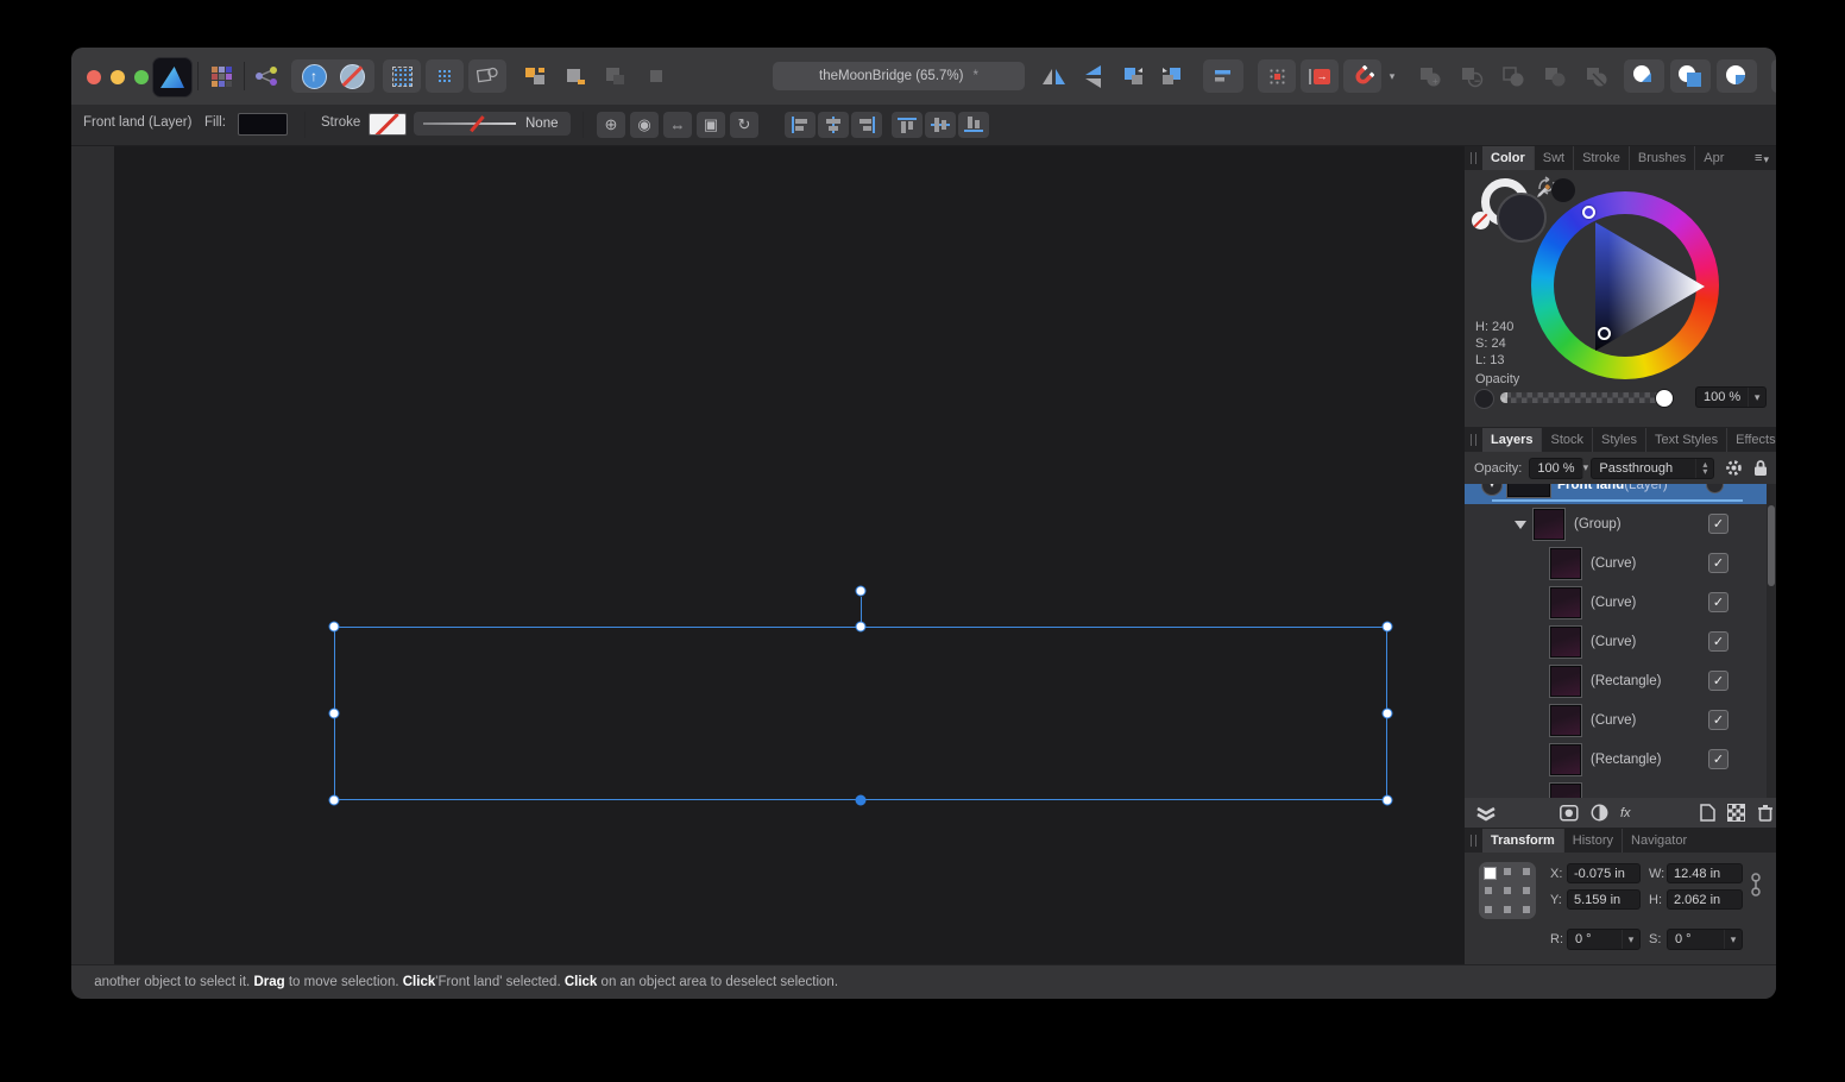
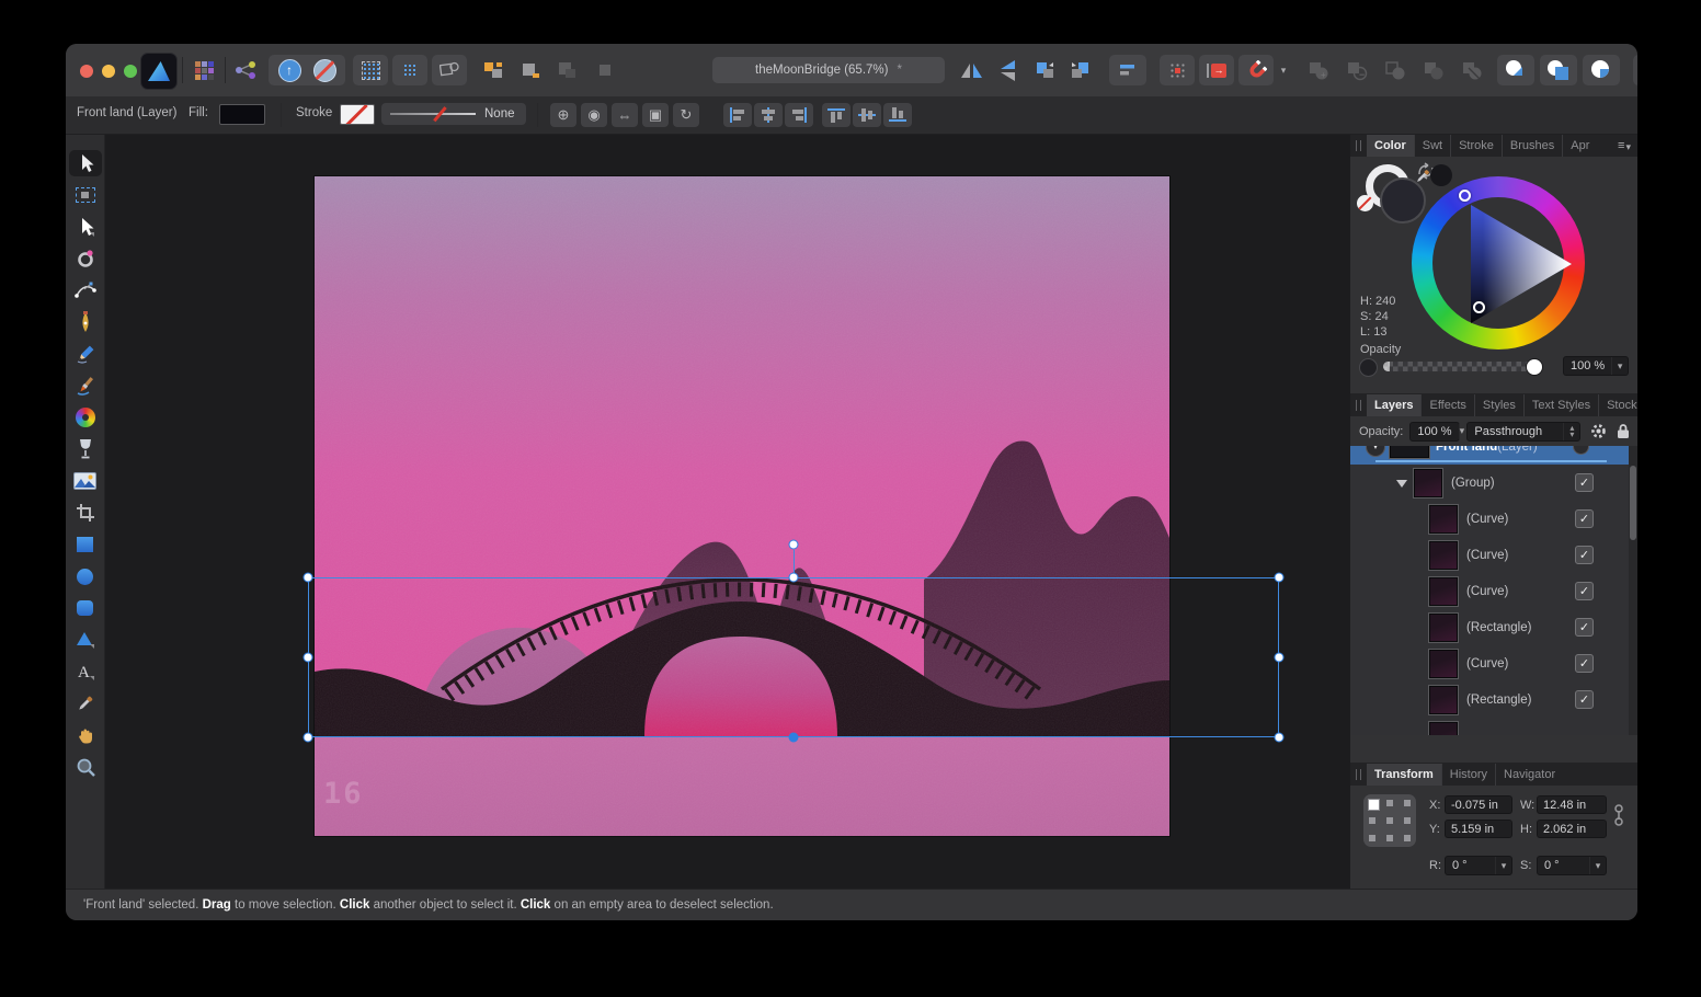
  ↑
  theMoonBridge (65.7%)
  *
  →
  ▾
  +
  −
  Front land (Layer)
  Fill:
  Stroke
  None
  ⊕
  ◉
  ⇔
  ▣
  ↻
+ A
+ 16
  Color
  Swt
  Stroke
  Brushes
  Apr
  ≡
  ▾
  H: 240
  S: 24
  L: 13
  Opacity
  100 %
  ▾
  Layers
- Stock
+ Effects
  Styles
  Text Styles
- Effects
+ Stock
  Opacity:
  100 %
  ▾
  Passthrough
  ▴
  ▾
  ▾
  Front land
  (Layer)
  (Group)
  ✓
  (Curve)
  ✓
  (Curve)
  ✓
  (Curve)
  ✓
  (Rectangle)
  ✓
  (Curve)
  ✓
  (Rectangle)
  ✓
- fx
  Transform
  History
  Navigator
  X:
  -0.075 in
  W:
  12.48 in
  Y:
  5.159 in
  H:
  2.062 in
  R:
  0 °
  ▾
  S:
  0 °
  ▾
- another object to select it.
+ 'Front land' selected.
  Drag
  to move selection.
  Click
- 'Front land' selected.
+ another object to select it.
  Click
- on an object area to deselect selection.
+ on an empty area to deselect selection.
